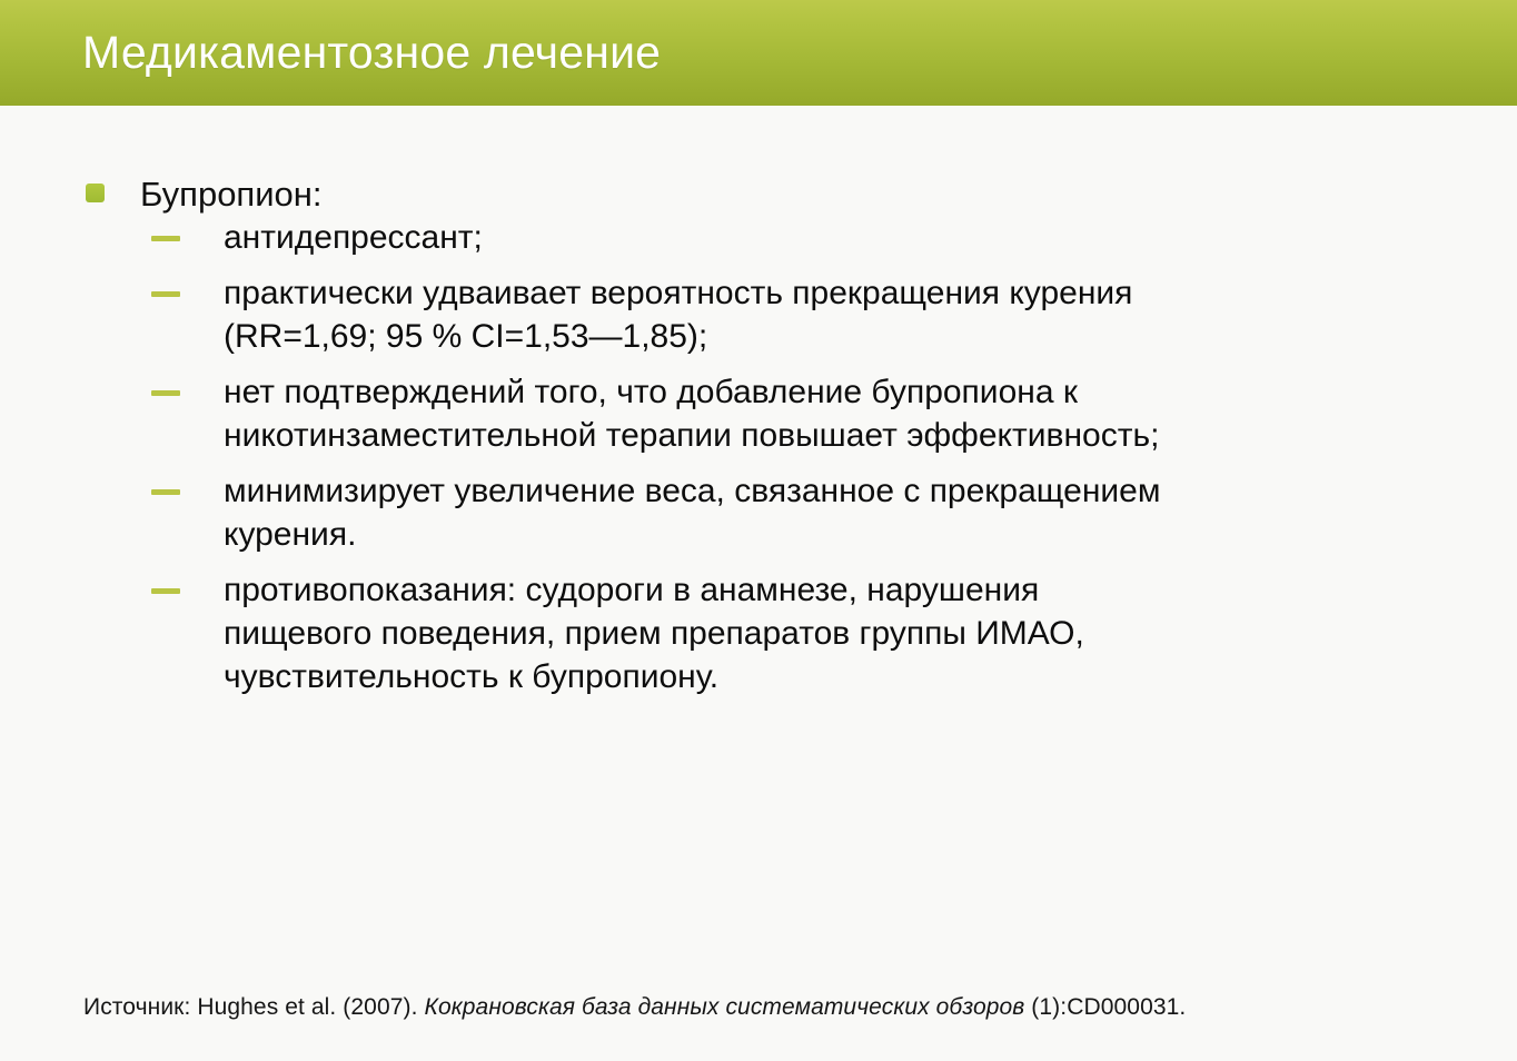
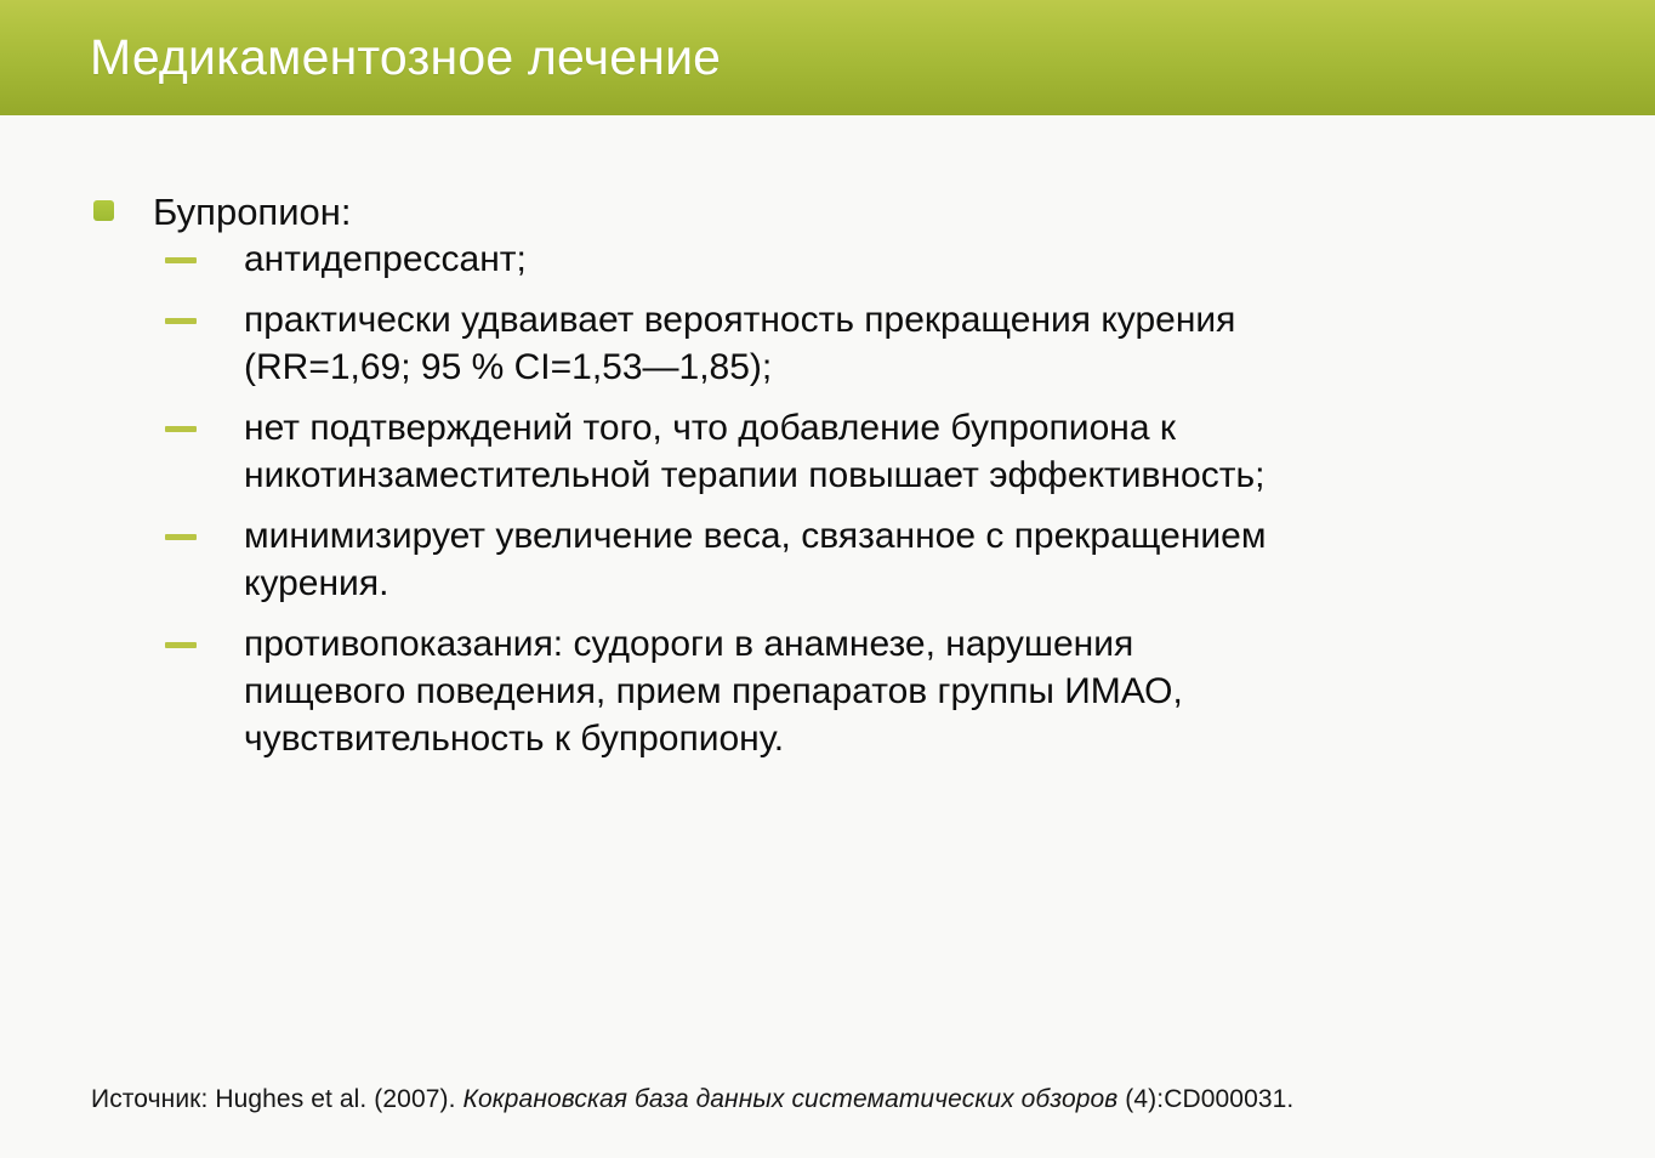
  Медикаментозное лечение
  Бупропион:
  антидепрессант;
  практически удваивает вероятность прекращения курения
  (RR=1,69; 95 % CI=1,53—1,85);
  нет подтверждений того, что добавление бупропиона к
  никотинзаместительной терапии повышает эффективность;
  минимизирует увеличение веса, связанное с прекращением
  курения.
  противопоказания: судороги в анамнезе, нарушения
  пищевого поведения, прием препаратов группы ИМАО,
  чувствительность к бупропиону.
- Источник: Hughes et al. (2007). Кокрановская база данных систематических обзоров (1):CD000031.
+ Источник: Hughes et al. (2007). Кокрановская база данных систематических обзоров (4):CD000031.
